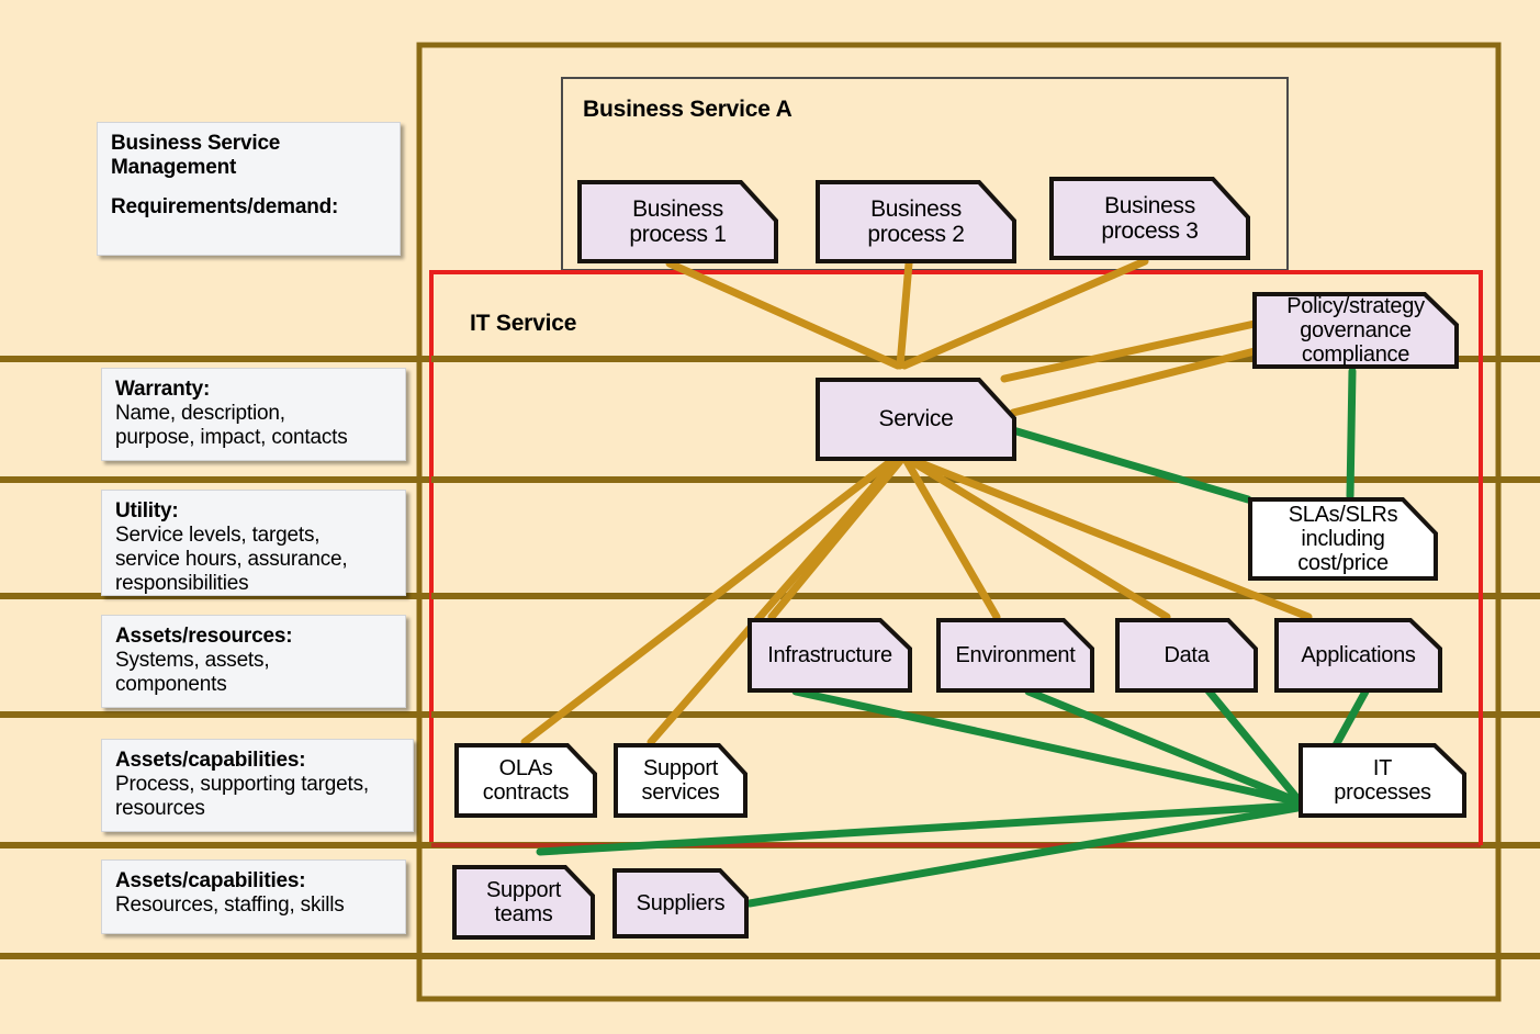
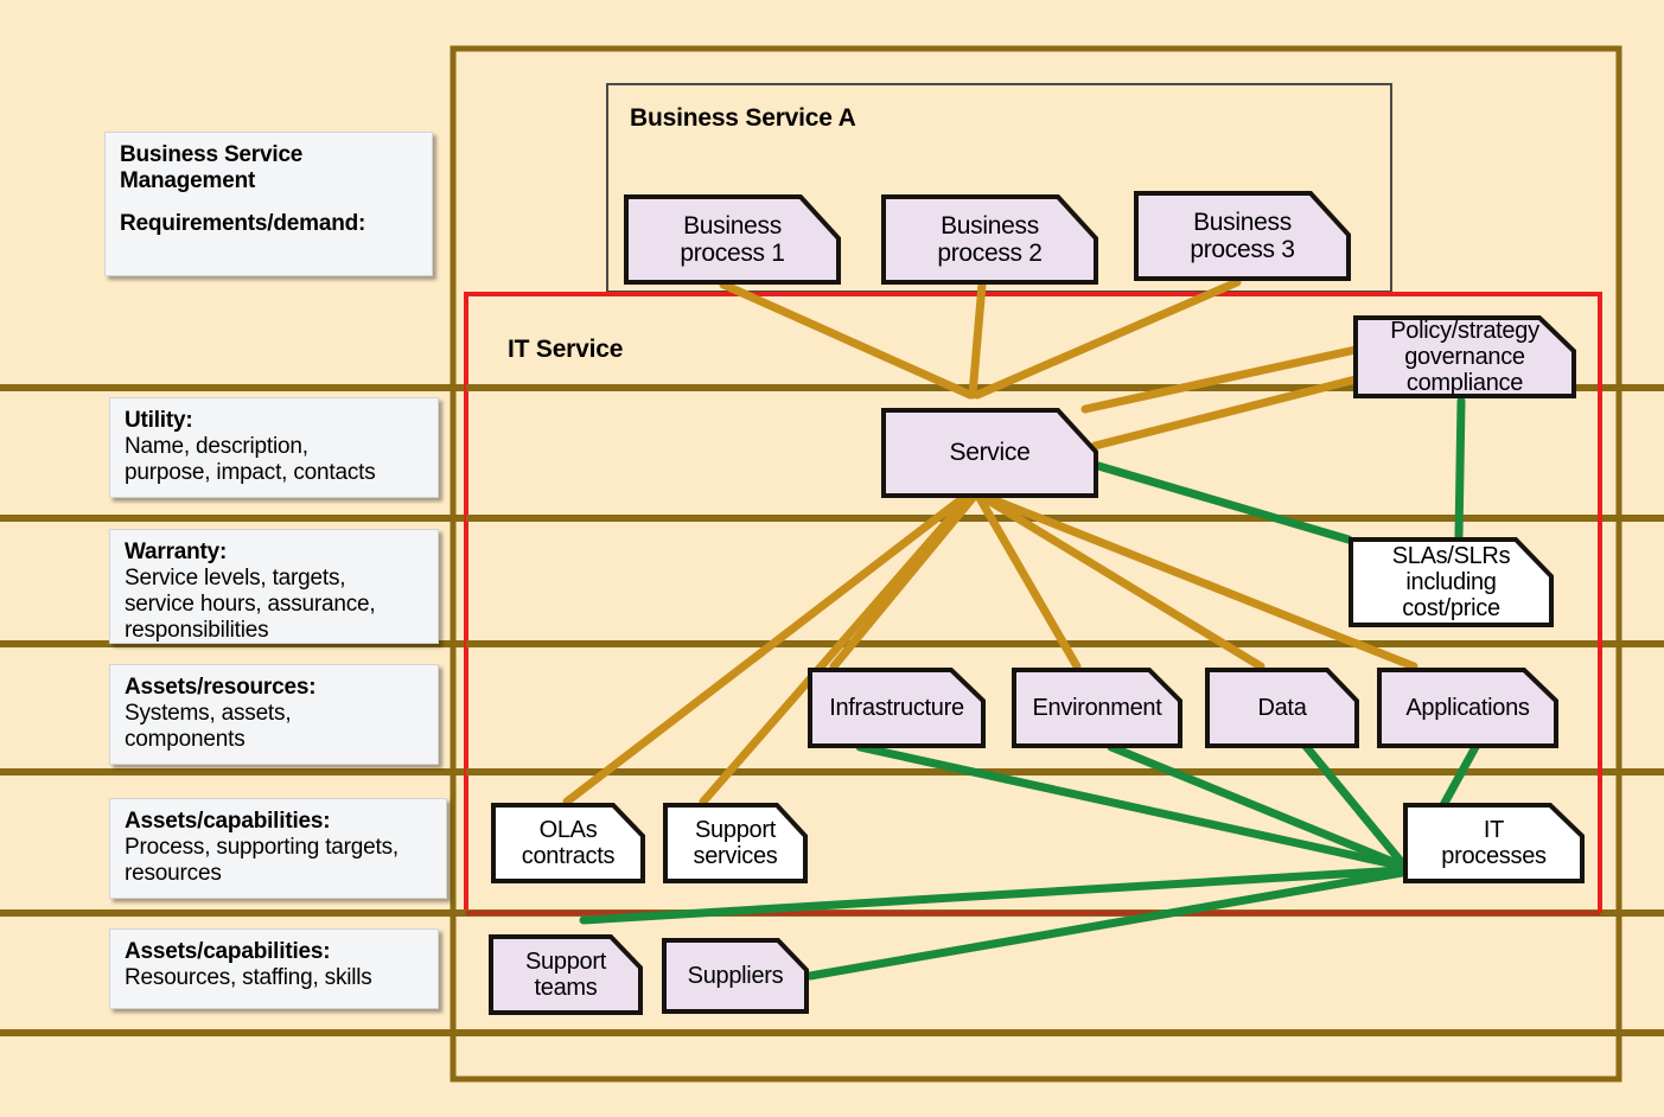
  Business Service
  Management
  Requirements/demand:
- Warranty:
+ Utility:
  Name, description,
  purpose, impact, contacts
- Utility:
+ Warranty:
  Service levels, targets,
  service hours, assurance,
  responsibilities
  Assets/resources:
  Systems, assets,
  components
  Assets/capabilities:
  Process, supporting targets,
  resources
  Assets/capabilities:
  Resources, staffing, skills
  Business Service A
  IT Service
  Business
  process 1
  Business
  process 2
  Business
  process 3
  Service
  Policy/strategy
  governance
  compliance
  SLAs/SLRs
  including
  cost/price
  Infrastructure
  Environment
  Data
  Applications
  OLAs
  contracts
  Support
  services
  IT
  processes
  Support
  teams
  Suppliers
